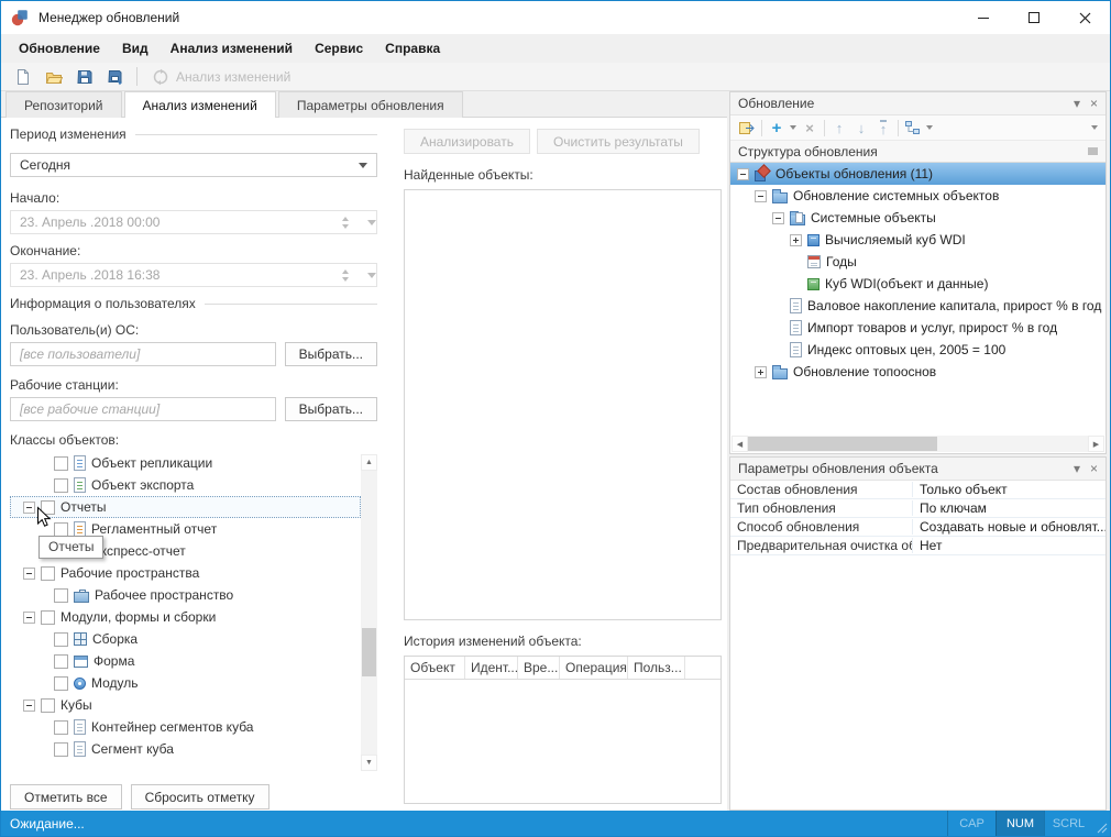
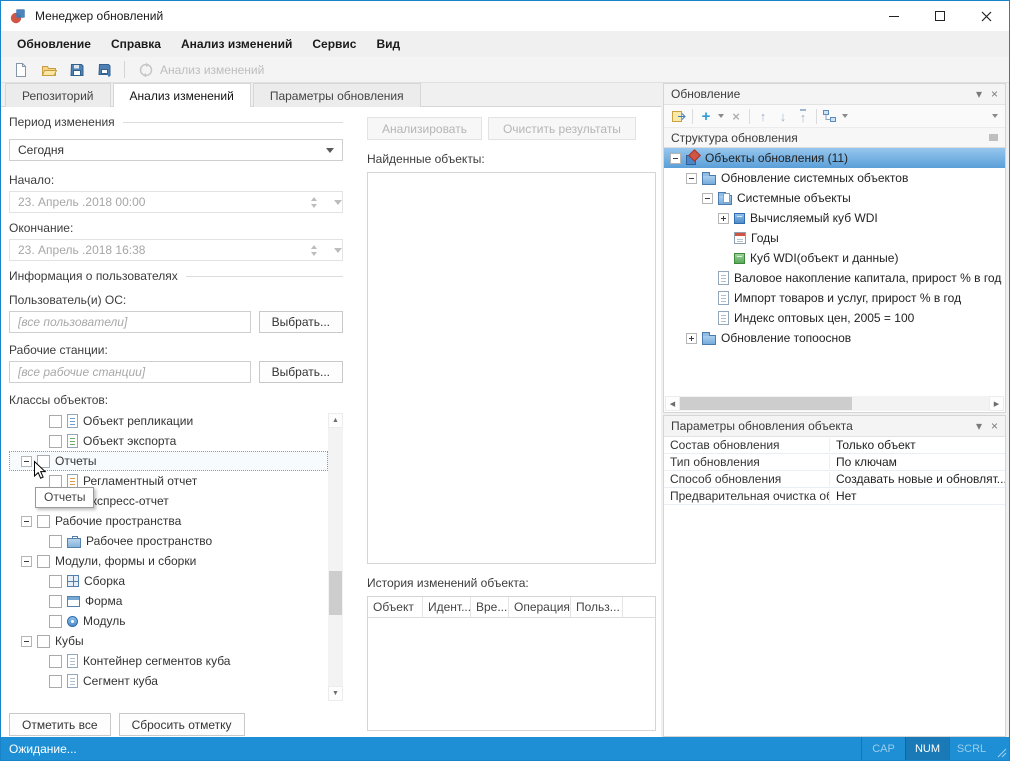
  Менеджер обновлений
  Обновление
- Вид
+ Справка
  Анализ изменений
  Сервис
- Справка
+ Вид
  Анализ изменений
  Репозиторий
  Анализ изменений
  Параметры обновления
  Период изменения
  Сегодня
  Начало:
  23. Апрель .2018 00:00
  Окончание:
  23. Апрель .2018 16:38
  Информация о пользователях
  Пользователь(и) ОС:
  [все пользователи]
  Выбрать...
  Рабочие станции:
  [все рабочие станции]
  Выбрать...
  Классы объектов:
  Объект репликации
  Объект экспорта
  Отчеты
  Регламентный отчет
  спресс-отчет
  Рабочие пространства
  Рабочее пространство
  Модули, формы и сборки
  Сборка
  Форма
  Модуль
  Кубы
  Контейнер сегментов куба
  Сегмент куба
  Отчеты
  Отметить все
  Сбросить отметку
  Анализировать
  Очистить результаты
  Найденные объекты:
  История изменений объекта:
  Объект
  Идент...
  Вре...
  Операция
  Польз...
  Обновление
  ▾
  ×
  +
  ×
  ↑
  ↓
  ↑
  Структура обновления
  Объекты обновления (11)
  Обновление системных объектов
  Системные объекты
  Вычисляемый куб WDI
  Годы
  Куб WDI(объект и данные)
  Валовое накопление капитала, прирост % в год
  Импорт товаров и услуг, прирост % в год
  Индекс оптовых цен, 2005 = 100
  Обновление топооснов
  Параметры обновления объекта
  ▾
  ×
  Состав обновления
  Только объект
  Тип обновления
  По ключам
  Способ обновления
  Создавать новые и обновлят..
  Предварительная очистка об
  Нет
  Ожидание...
  CAP
  NUM
  SCRL
